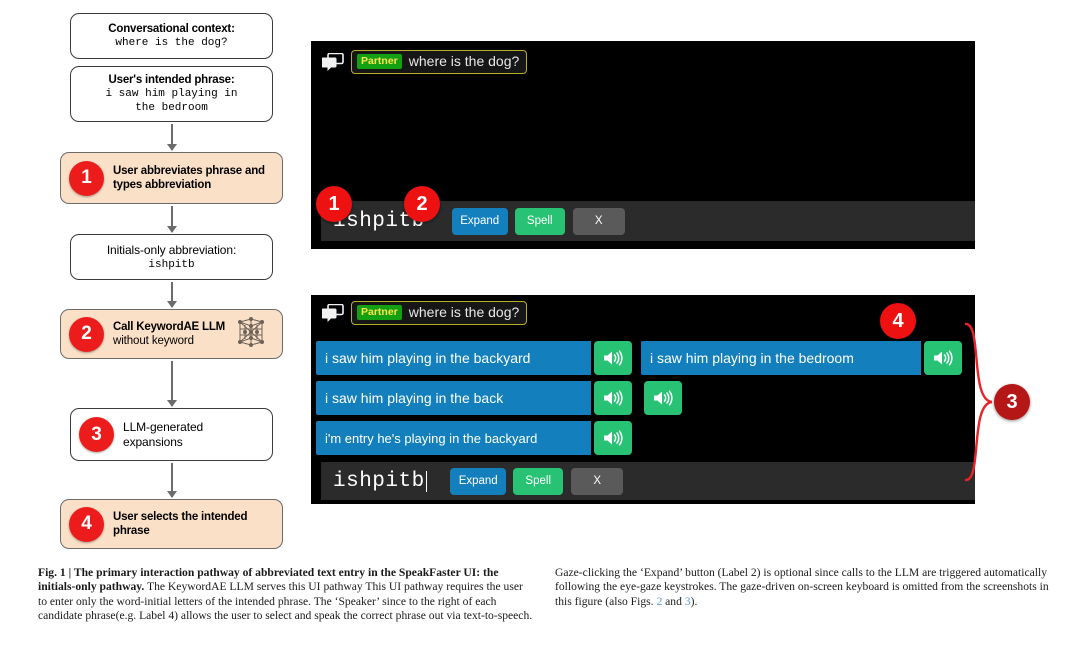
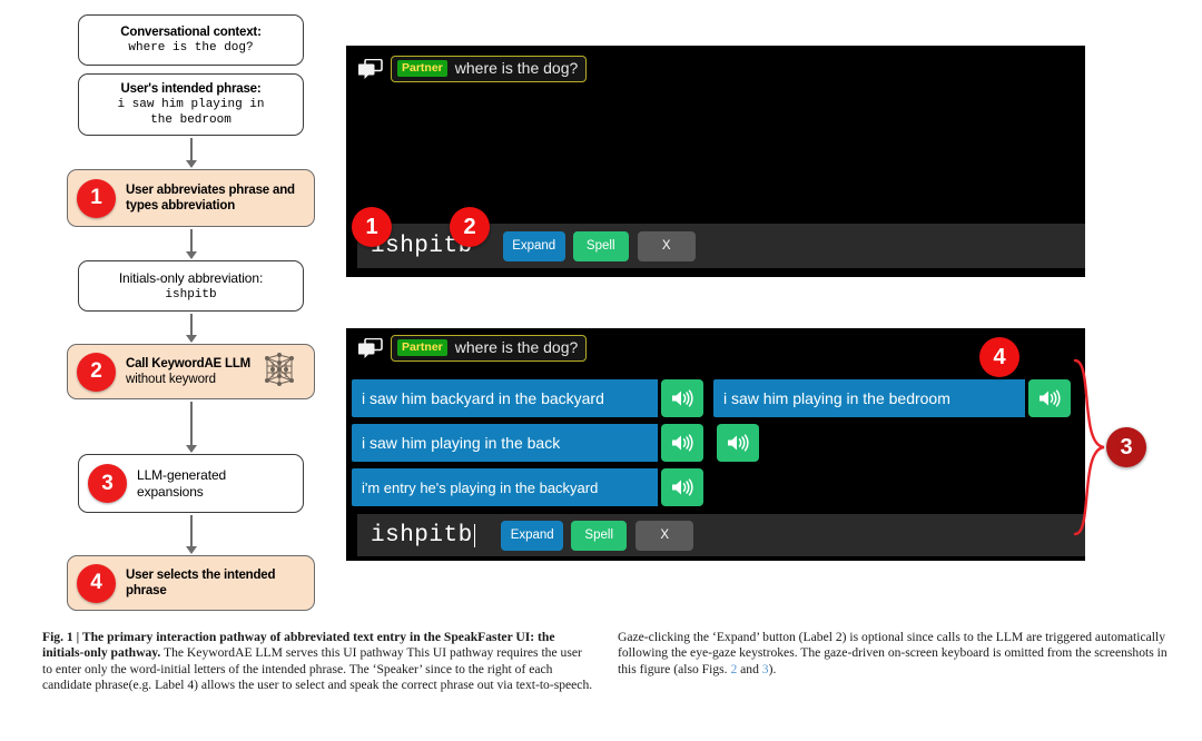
  Conversational context:
  where is the dog?
  User's intended phrase:
  i saw him playing in
  the bedroom
  1
  User abbreviates phrase and types abbreviation
  Initials-only abbreviation:
  ishpitb
  2
  Call KeywordAE LLM
  without keyword
  3
  LLM-generated expansions
  4
  User selects the intended phrase
  Partner
  where is the dog?
  shpit
  Expand
  Spell
  X
  1
  2
  Partner
  where is the dog?
- i saw him playing in the backyard
+ i saw him backyard in the backyard
  i saw him playing in the bedroom
  i saw him playing in the back
  i'm entry he's playing in the backyard
  ishpitb
  Expand
  Spell
  X
  4
  3
  Fig. 1 | The primary interaction pathway of abbreviated text entry in the SpeakFaster UI: the initials-only pathway. The KeywordAE LLM serves this UI pathway This UI pathway requires the user to enter only the word-initial letters of the intended phrase. The ‘Speaker’ since to the right of each candidate phrase(e.g. Label 4) allows the user to select and speak the correct phrase out via text-to-speech. Gaze-clicking the ‘Expand’ button (Label 2) is optional since calls to the LLM are triggered automatically following the eye-gaze keystrokes. The gaze-driven on-screen keyboard is omitted from the screenshots in this figure (also Figs. 2 and 3).
